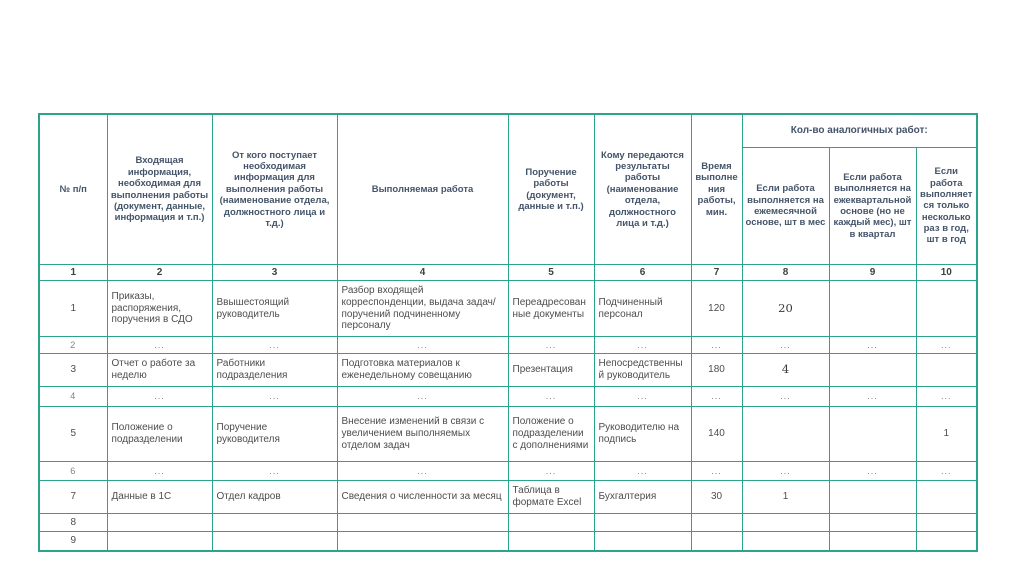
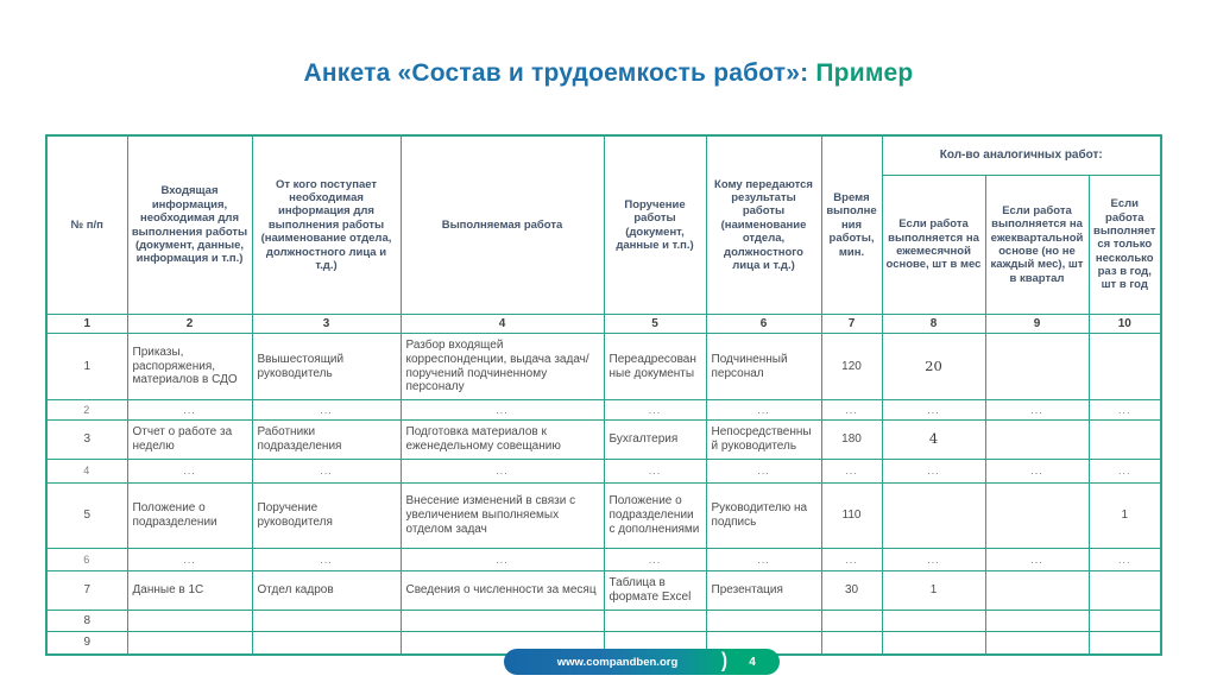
+ Анкета «Состав и трудоемкость работ»: Пример
  № п/п	Входящая информация, необходимая для выполнения работы (документ, данные, информация и т.п.)	От кого поступает необходимая информация для выполнения работы (наименование отдела, должностного лица и т.д.)	Выполняемая работа	Поручение работы (документ, данные и т.п.)	Кому передаются результаты работы (наименование отдела, должностного лица и т.д.)	Время выполнения работы, мин.	Кол-во аналогичных работ:
  Если работа выполняется на ежемесячной основе, шт в мес	Если работа выполняется на ежеквартальной основе (но не каждый мес), шт в квартал	Если работа выполняется только несколько раз в год, шт в год
  1	2	3	4	5	6	7	8	9	10
- 1	Приказы, распоряжения, поручения в СДО	Ввышестоящий руководитель	Разбор входящей корреспонденции, выдача задач/поручений подчиненному персоналу	Переадресованные документы	Подчиненный персонал	120	20
+ 1	Приказы, распоряжения, материалов в СДО	Ввышестоящий руководитель	Разбор входящей корреспонденции, выдача задач/поручений подчиненному персоналу	Переадресованные документы	Подчиненный персонал	120	20
  2	...	...	...	...	...	...	...	...	...
- 3	Отчет о работе за неделю	Работники подразделения	Подготовка материалов к еженедельному совещанию	Презентация	Непосредственный руководитель	180	4
+ 3	Отчет о работе за неделю	Работники подразделения	Подготовка материалов к еженедельному совещанию	Бухгалтерия	Непосредственный руководитель	180	4
  4	...	...	...	...	...	...	...	...	...
- 5	Положение о подразделении	Поручение руководителя	Внесение изменений в связи с увеличением выполняемых отделом задач	Положение о подразделении с дополнениями	Руководителю на подпись	140			1
+ 5	Положение о подразделении	Поручение руководителя	Внесение изменений в связи с увеличением выполняемых отделом задач	Положение о подразделении с дополнениями	Руководителю на подпись	110			1
  6	...	...	...	...	...	...	...	...	...
- 7	Данные в 1С	Отдел кадров	Сведения о численности за месяц	Таблица в формате Excel	Бухгалтерия	30	1
+ 7	Данные в 1С	Отдел кадров	Сведения о численности за месяц	Таблица в формате Excel	Презентация	30	1
  8
  9
+ www.compandben.org
+ )
+ 4
